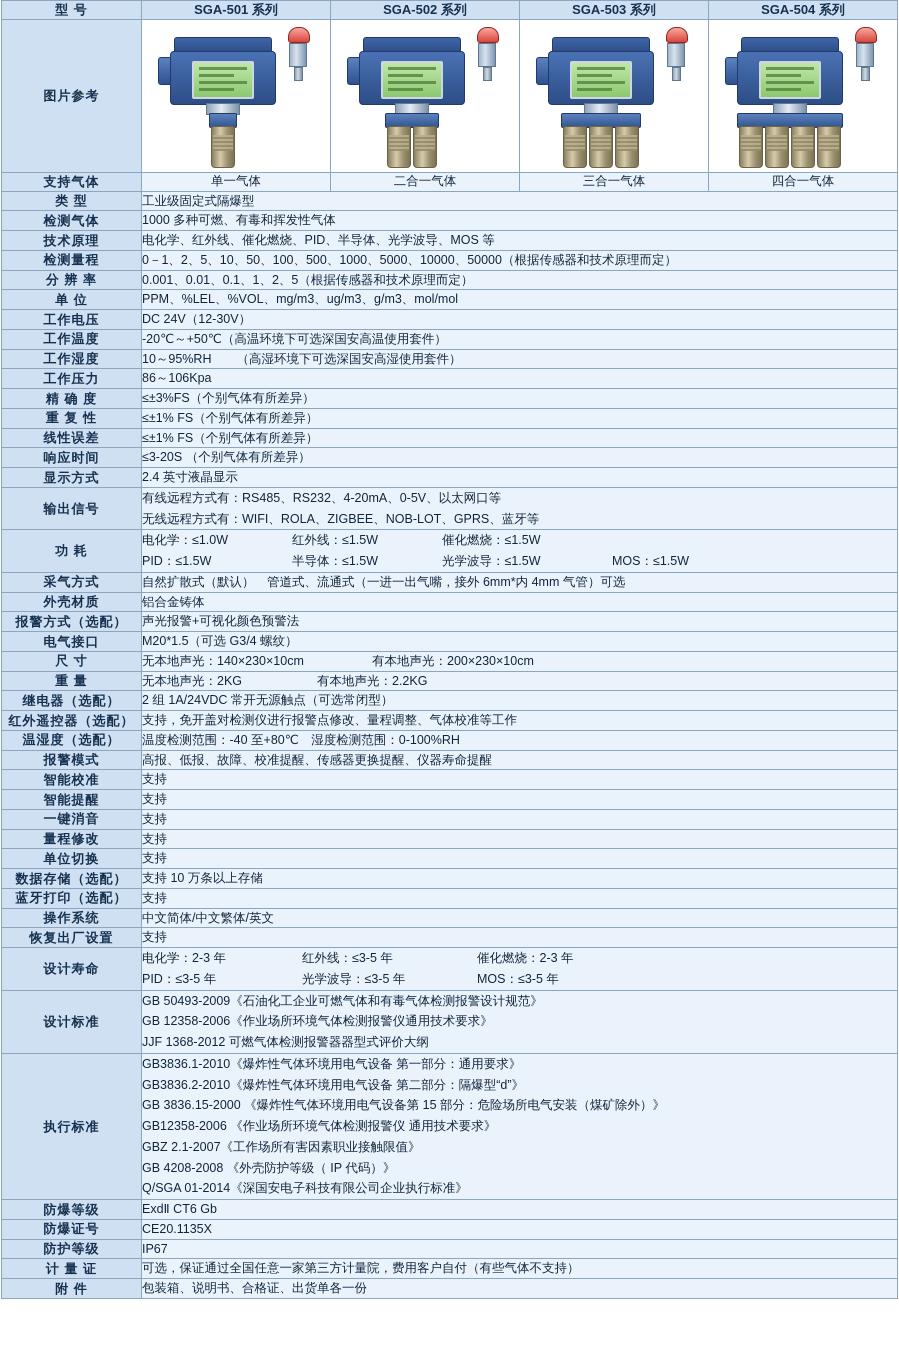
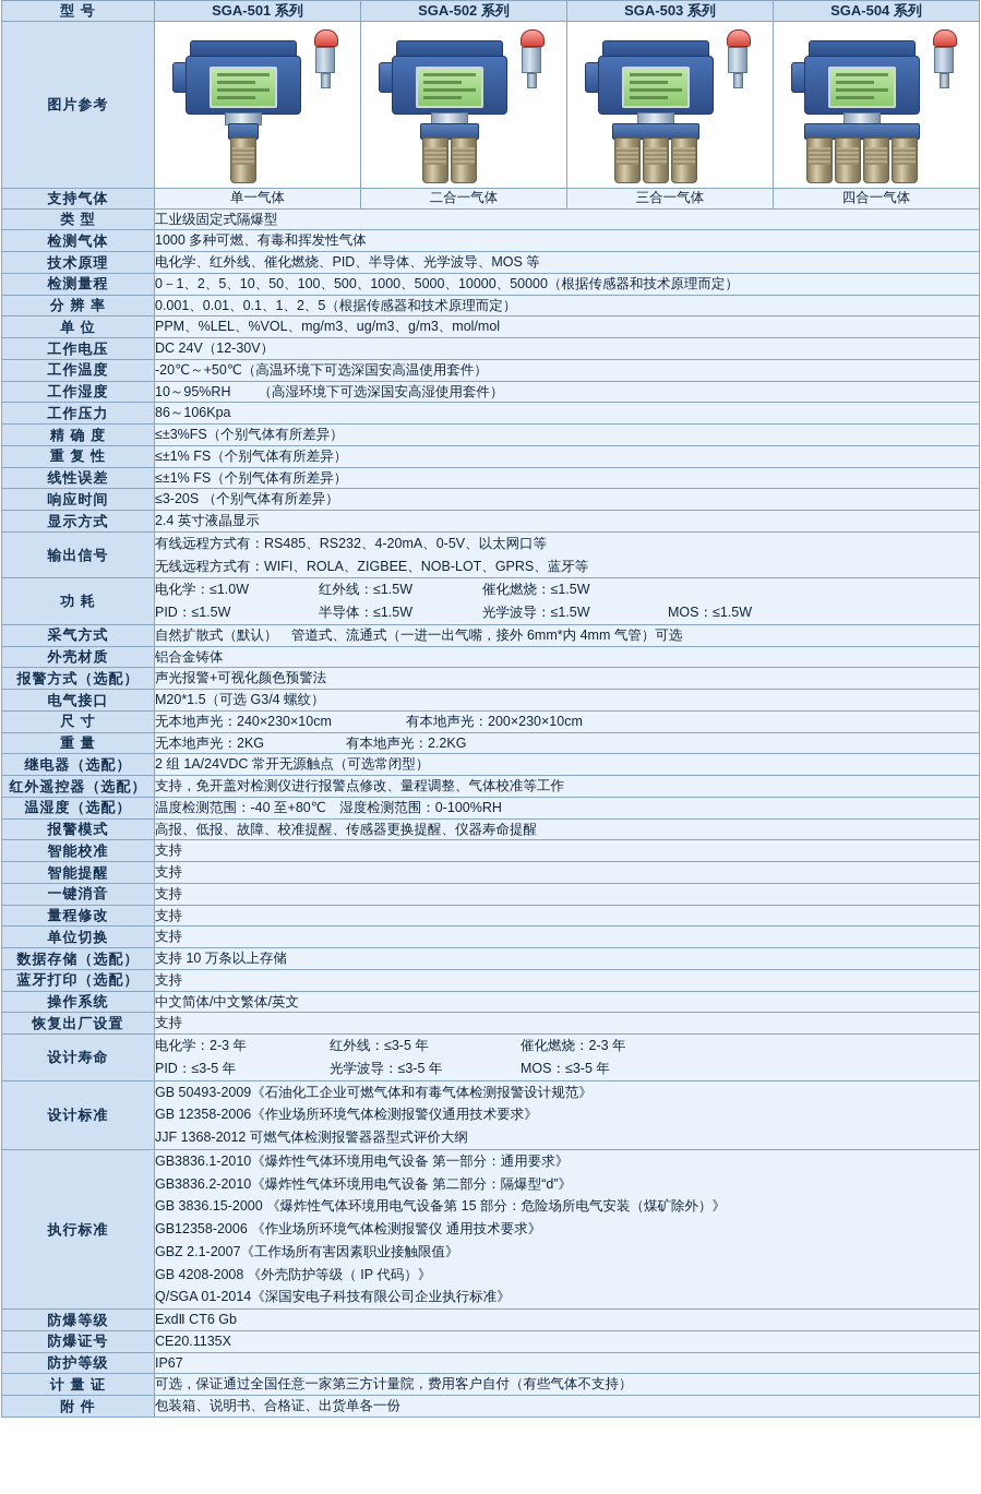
  型 号	SGA-501 系列	SGA-502 系列	SGA-503 系列	SGA-504 系列
  图片参考
  支持气体	单一气体	二合一气体	三合一气体	四合一气体
  类 型	工业级固定式隔爆型
  检测气体	1000 多种可燃、有毒和挥发性气体
  技术原理	电化学、红外线、催化燃烧、PID、半导体、光学波导、MOS 等
  检测量程	0－1、2、5、10、50、100、500、1000、5000、10000、50000（根据传感器和技术原理而定）
  分 辨 率	0.001、0.01、0.1、1、2、5（根据传感器和技术原理而定）
  单 位	PPM、%LEL、%VOL、mg/m3、ug/m3、g/m3、mol/mol
  工作电压	DC 24V（12-30V）
  工作温度	-20℃～+50℃（高温环境下可选深国安高温使用套件）
  工作湿度	10～95%RH （高湿环境下可选深国安高湿使用套件）
  工作压力	86～106Kpa
  精 确 度	≤±3%FS（个别气体有所差异）
  重 复 性	≤±1% FS（个别气体有所差异）
  线性误差	≤±1% FS（个别气体有所差异）
  响应时间	≤3-20S （个别气体有所差异）
  显示方式	2.4 英寸液晶显示
  输出信号	有线远程方式有：RS485、RS232、4-20mA、0-5V、以太网口等无线远程方式有：WIFI、ROLA、ZIGBEE、NOB-LOT、GPRS、蓝牙等
  功 耗	电化学：≤1.0W 红外线：≤1.5W 催化燃烧：≤1.5WPID：≤1.5W 半导体：≤1.5W 光学波导：≤1.5W MOS：≤1.5W
  采气方式	自然扩散式（默认） 管道式、流通式（一进一出气嘴，接外 6mm*内 4mm 气管）可选
  外壳材质	铝合金铸体
  报警方式（选配）	声光报警+可视化颜色预警法
  电气接口	M20*1.5（可选 G3/4 螺纹）
- 尺 寸	无本地声光：140×230×10cm 有本地声光：200×230×10cm
+ 尺 寸	无本地声光：240×230×10cm 有本地声光：200×230×10cm
  重 量	无本地声光：2KG 有本地声光：2.2KG
  继电器（选配）	2 组 1A/24VDC 常开无源触点（可选常闭型）
  红外遥控器（选配）	支持，免开盖对检测仪进行报警点修改、量程调整、气体校准等工作
  温湿度（选配）	温度检测范围：-40 至+80℃ 湿度检测范围：0-100%RH
  报警模式	高报、低报、故障、校准提醒、传感器更换提醒、仪器寿命提醒
  智能校准	支持
  智能提醒	支持
  一键消音	支持
  量程修改	支持
  单位切换	支持
  数据存储（选配）	支持 10 万条以上存储
  蓝牙打印（选配）	支持
  操作系统	中文简体/中文繁体/英文
  恢复出厂设置	支持
  设计寿命	电化学：2-3 年 红外线：≤3-5 年 催化燃烧：2-3 年PID：≤3-5 年 光学波导：≤3-5 年 MOS：≤3-5 年
  设计标准	GB 50493-2009《石油化工企业可燃气体和有毒气体检测报警设计规范》GB 12358-2006《作业场所环境气体检测报警仪通用技术要求》JJF 1368-2012 可燃气体检测报警器器型式评价大纲
  执行标准	GB3836.1-2010《爆炸性气体环境用电气设备 第一部分：通用要求》GB3836.2-2010《爆炸性气体环境用电气设备 第二部分：隔爆型“d”》GB 3836.15-2000 《爆炸性气体环境用电气设备第 15 部分：危险场所电气安装（煤矿除外）》GB12358-2006 《作业场所环境气体检测报警仪 通用技术要求》GBZ 2.1-2007《工作场所有害因素职业接触限值》GB 4208-2008 《外壳防护等级（ IP 代码）》Q/SGA 01-2014《深国安电子科技有限公司企业执行标准》
  防爆等级	ExdⅡ CT6 Gb
  防爆证号	CE20.1135X
  防护等级	IP67
  计 量 证	可选，保证通过全国任意一家第三方计量院，费用客户自付（有些气体不支持）
  附 件	包装箱、说明书、合格证、出货单各一份
